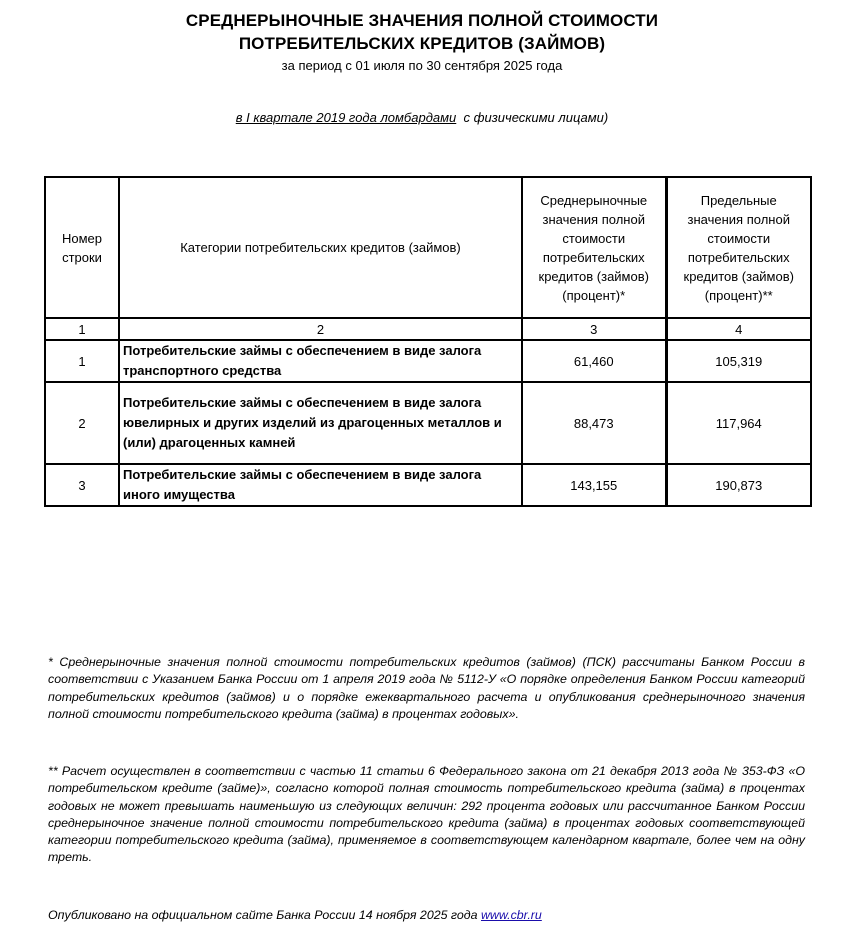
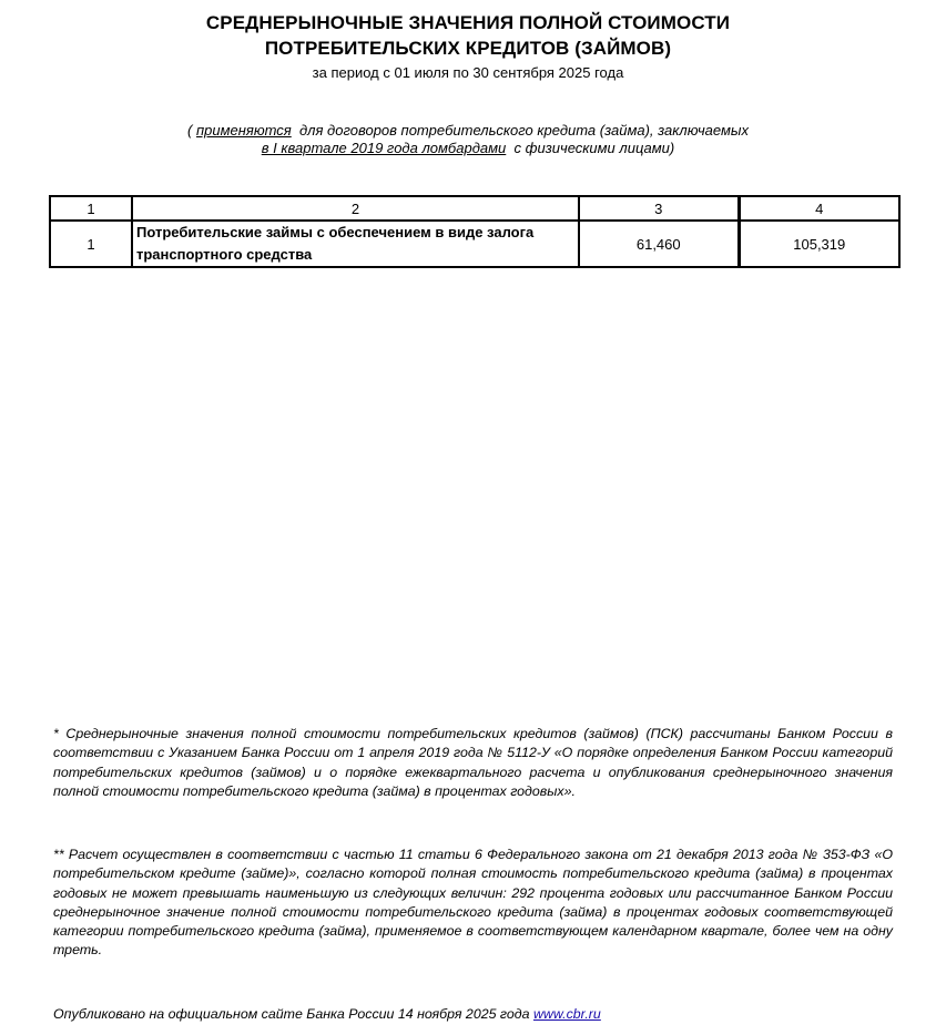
  СРЕДНЕРЫНОЧНЫЕ ЗНАЧЕНИЯ ПОЛНОЙ СТОИМОСТИ
  ПОТРЕБИТЕЛЬСКИХ КРЕДИТОВ (ЗАЙМОВ)
  за период с 01 июля по 30 сентября 2025 года
+ ( применяются для договоров потребительского кредита (займа), заключаемых
  в I квартале 2019 года ломбардами с физическими лицами)
- Номер строки	Категории потребительских кредитов (займов)	Среднерыночные значения полной стоимости потребительских кредитов (займов) (процент)*	Предельные значения полной стоимости потребительских кредитов (займов) (процент)**
  1	2	3	4
  1	Потребительские займы с обеспечением в виде залога транспортного средства	61,460	105,319
- 2	Потребительские займы с обеспечением в виде залога ювелирных и других изделий из драгоценных металлов и (или) драгоценных камней	88,473	117,964
- 3	Потребительские займы с обеспечением в виде залога иного имущества	143,155	190,873
  * Среднерыночные значения полной стоимости потребительских кредитов (займов) (ПСК) рассчитаны Банком России в соответствии с Указанием Банка России от 1 апреля 2019 года № 5112-У «О порядке определения Банком России категорий потребительских кредитов (займов) и о порядке ежеквартального расчета и опубликования среднерыночного значения полной стоимости потребительского кредита (займа) в процентах годовых».
  ** Расчет осуществлен в соответствии с частью 11 статьи 6 Федерального закона от 21 декабря 2013 года № 353-ФЗ «О потребительском кредите (займе)», согласно которой полная стоимость потребительского кредита (займа) в процентах годовых не может превышать наименьшую из следующих величин: 292 процента годовых или рассчитанное Банком России среднерыночное значение полной стоимости потребительского кредита (займа) в процентах годовых соответствующей категории потребительского кредита (займа), применяемое в соответствующем календарном квартале, более чем на одну треть.
  Опубликовано на официальном сайте Банка России 14 ноября 2025 года www.cbr.ru
